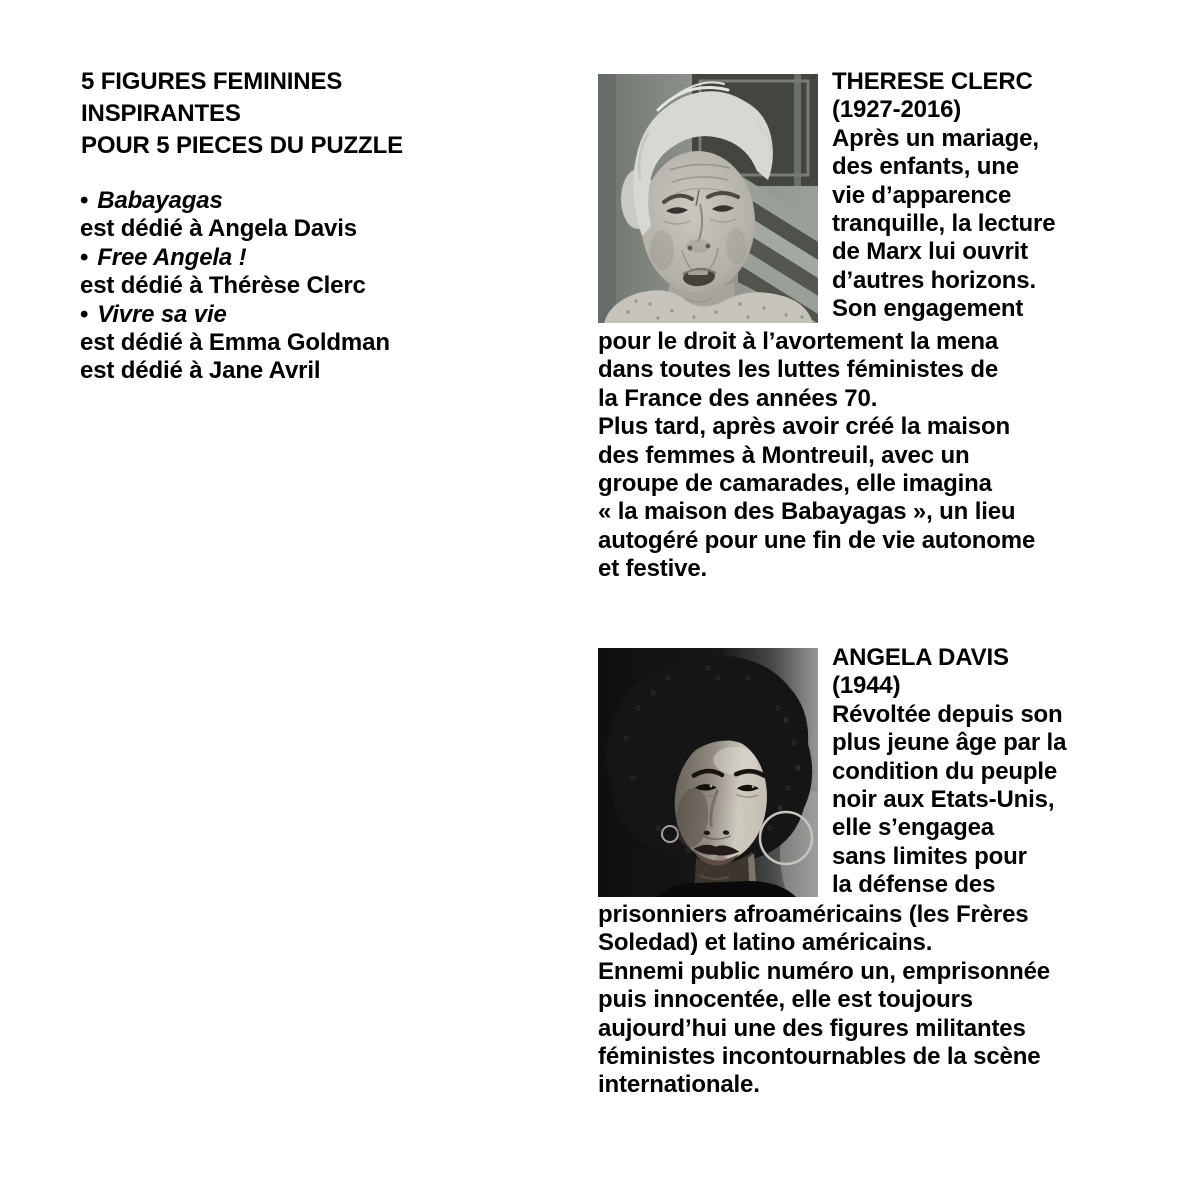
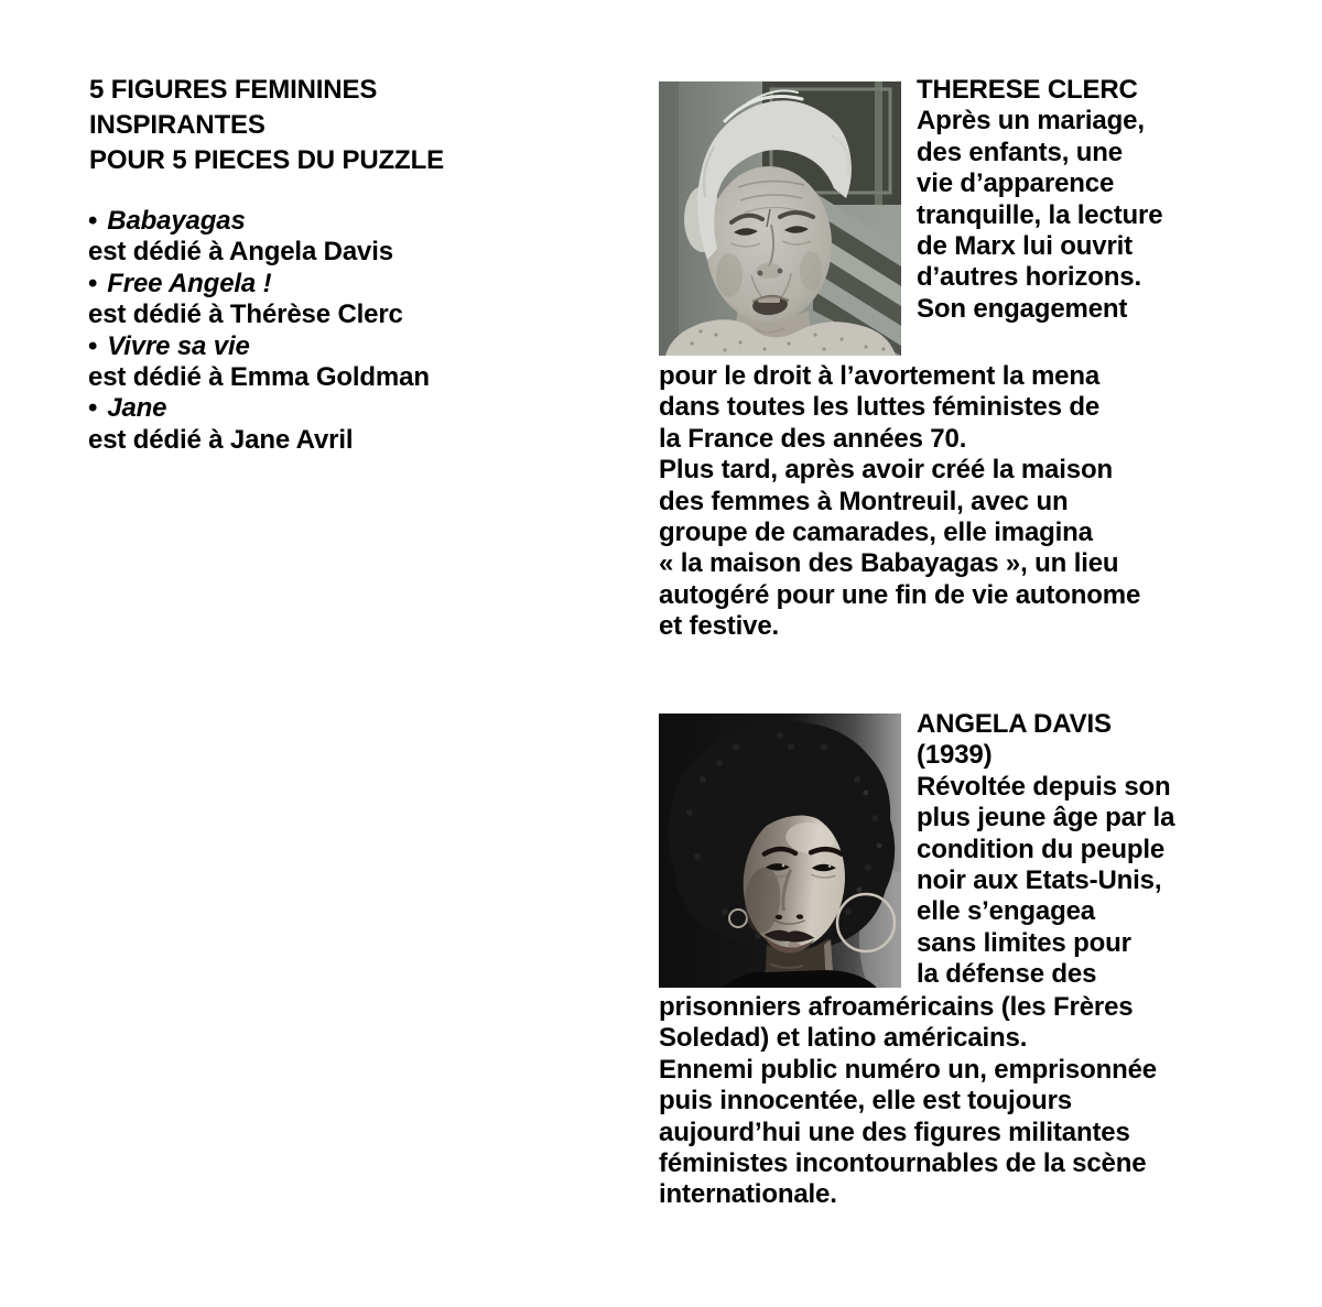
  5 FIGURES FEMININES
  INSPIRANTES
  POUR 5 PIECES DU PUZZLE
  • Babayagas
  est dédié à Angela Davis
  • Free Angela !
  est dédié à Thérèse Clerc
  • Vivre sa vie
  est dédié à Emma Goldman
+ • Jane
  est dédié à Jane Avril
  THERESE CLERC
- (1927-2016)
  Après un mariage,
  des enfants, une
  vie d’apparence
  tranquille, la lecture
  de Marx lui ouvrit
  d’autres horizons.
  Son engagement
  pour le droit à l’avortement la mena
  dans toutes les luttes féministes de
  la France des années 70.
  Plus tard, après avoir créé la maison
  des femmes à Montreuil, avec un
  groupe de camarades, elle imagina
  « la maison des Babayagas », un lieu
  autogéré pour une fin de vie autonome
  et festive.
  ANGELA DAVIS
- (1944)
+ (1939)
  Révoltée depuis son
  plus jeune âge par la
  condition du peuple
  noir aux Etats-Unis,
  elle s’engagea
  sans limites pour
  la défense des
  prisonniers afroaméricains (les Frères
  Soledad) et latino américains.
  Ennemi public numéro un, emprisonnée
  puis innocentée, elle est toujours
  aujourd’hui une des figures militantes
  féministes incontournables de la scène
  internationale.
